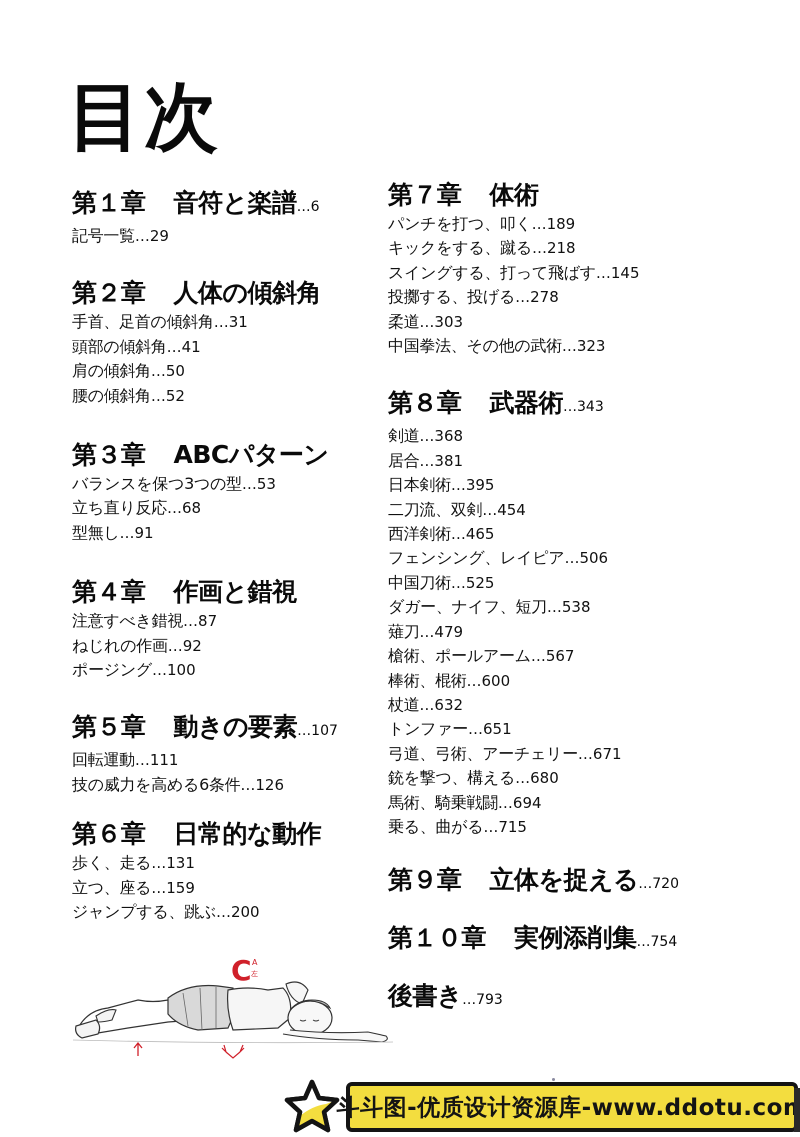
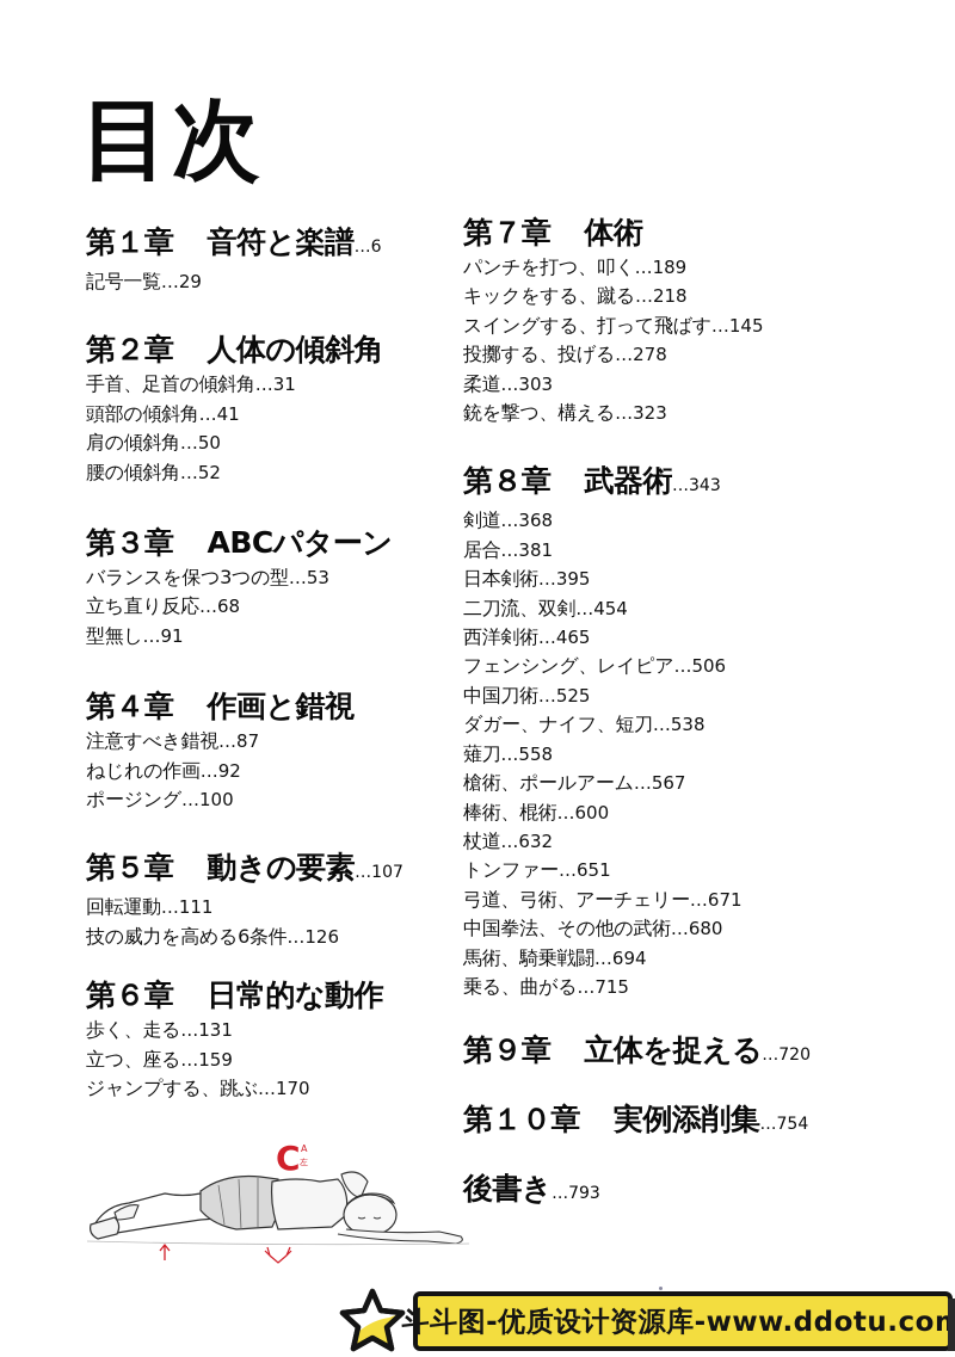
  目次
  第１章
  音符と楽譜
  …
  6
  記号一覧…29
  第２章
  人体の傾斜角
  手首、足首の傾斜角…31
  頭部の傾斜角…41
  肩の傾斜角…50
  腰の傾斜角…52
  第３章
  ABCパターン
  バランスを保つ3つの型…53
  立ち直り反応…68
  型無し…91
  第４章
  作画と錯視
  注意すべき錯視…87
  ねじれの作画…92
  ポージング…100
  第５章
  動きの要素
  …
  107
  回転運動…111
  技の威力を高める6条件…126
  第６章
  日常的な動作
  歩く、走る…131
  立つ、座る…159
- ジャンプする、跳ぶ…200
+ ジャンプする、跳ぶ…170
  第７章
  体術
  パンチを打つ、叩く…189
  キックをする、蹴る…218
  スイングする、打って飛ばす…145
  投擲する、投げる…278
  柔道…303
- 中国拳法、その他の武術…323
+ 銃を撃つ、構える…323
  第８章
  武器術
  …
  343
  剣道…368
  居合…381
  日本剣術…395
  二刀流、双剣…454
  西洋剣術…465
  フェンシング、レイピア…506
  中国刀術…525
  ダガー、ナイフ、短刀…538
- 薙刀…479
+ 薙刀…558
  槍術、ポールアーム…567
  棒術、棍術…600
  杖道…632
  トンファー…651
  弓道、弓術、アーチェリー…671
- 銃を撃つ、構える…680
+ 中国拳法、その他の武術…680
  馬術、騎乗戦闘…694
  乗る、曲がる…715
  第９章
  立体を捉える
  …
  720
  第１０章
  実例添削集
  …
  754
  後書き
  …
  793
  C
  A
  左
  斗斗图-优质设计资源库-www.ddotu.co
